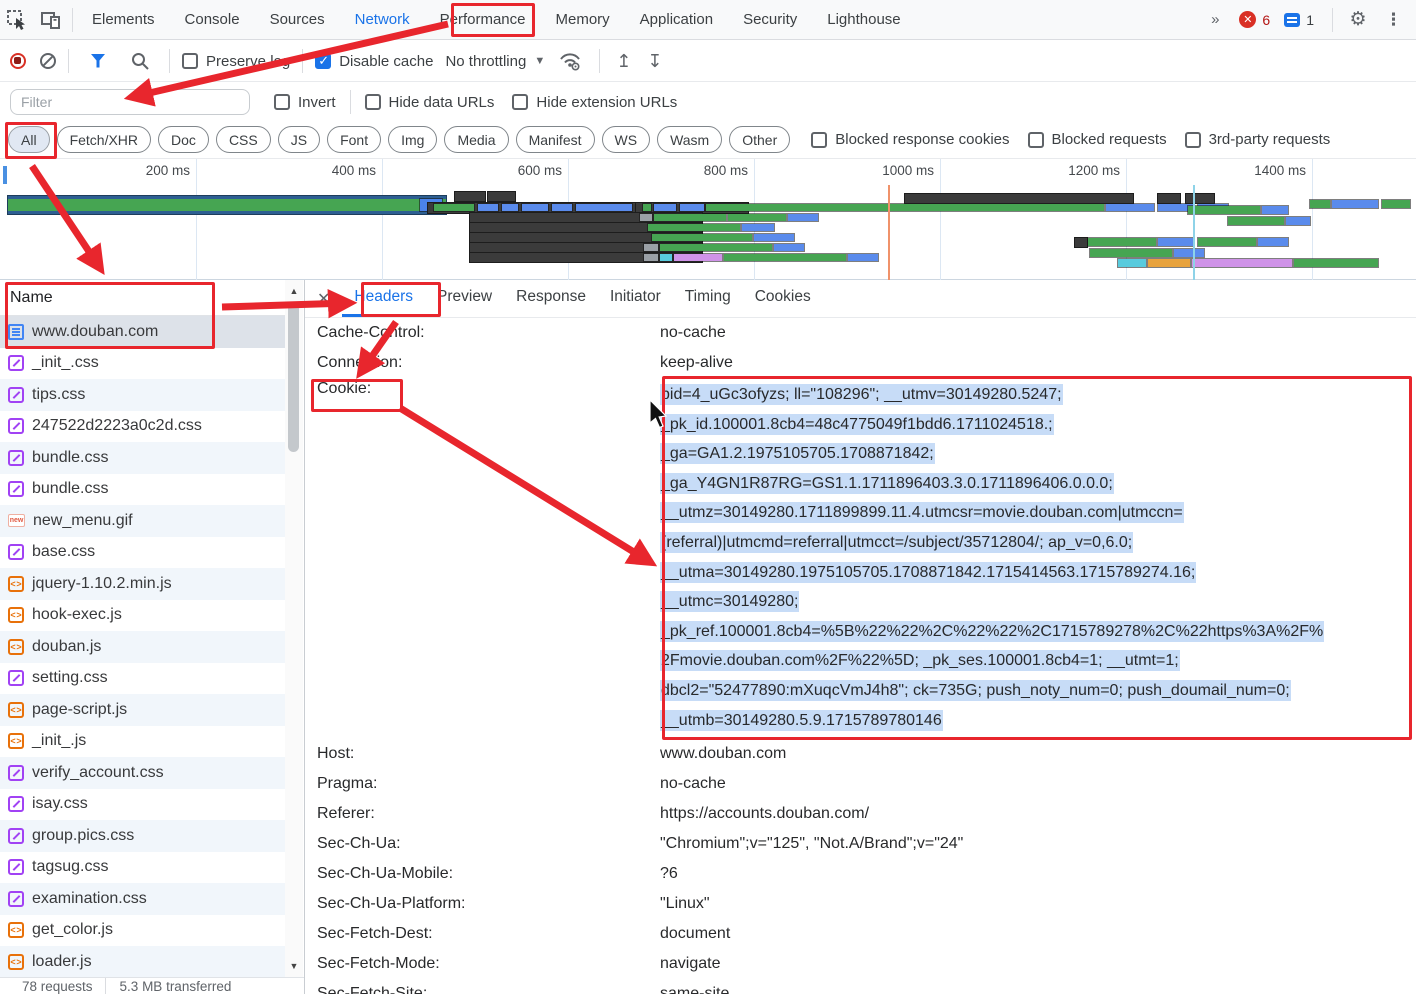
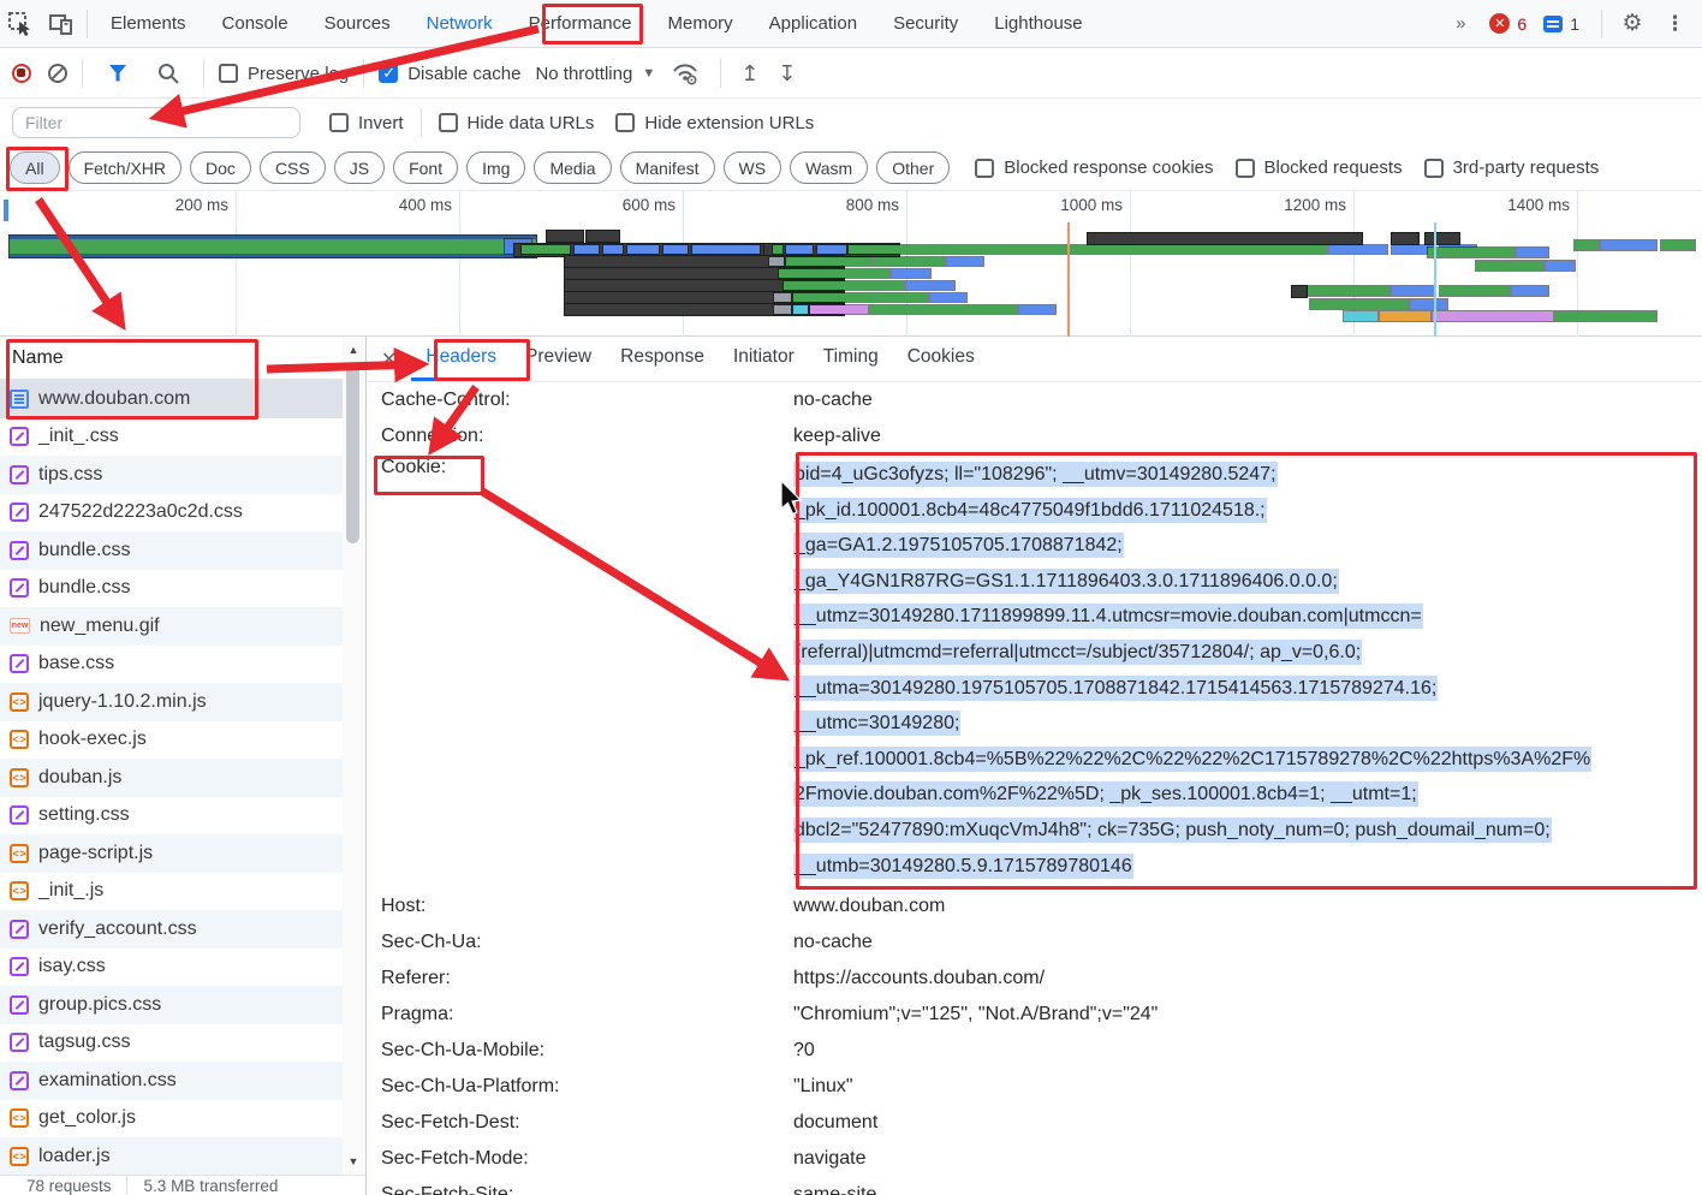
  Elements
  Console
  Sources
  Network
  Performance
  Memory
  Application
  Security
  Lighthouse
  »
  ✕
  6
  1
  ⚙
  ⋮
  Preserve l
  Disable cache
  No throttling
  ▼
  ↥
  ↧
  Filter
  Invert
  Hide data URLs
  Hide extension URLs
  All
  Fetch/XHR
  Doc
  CSS
  JS
  Font
  Img
  Media
  Manifest
  WS
  Wasm
  Other
  Blocked response cookies
  Blocked requests
  3rd-party requests
  200 ms
  400 ms
  600 ms
  800 ms
  1000 ms
  1200 ms
  1400 ms
  Name
  www.douban.com
  _init_.css
  tips.css
  247522d2223a0c2d.css
  bundle.css
  bundle.css
  new_menu.gif
  base.css
  < >
  jquery-1.10.2.min.js
  < >
  hook-exec.js
  < >
  douban.js
  setting.css
  < >
  page-script.js
  < >
  _init_.js
  verify_account.css
  isay.css
  group.pics.css
  tagsug.css
  examination.css
  < >
  get_color.js
  < >
  loader.js
  ▲
  ▼
  78 requests
  5.3 MB transferred
  ✕
  Headers
  Preview
  Response
  Initiator
  Timing
  Cookies
  Cache-Cntrol:
  no-cache
  Connetion:
  keep-alive
  Cookie:
  bid=4_uGc3ofyzs; ll="108296"; __utmv=30149280.5247;
  _pk_id.100001.8cb4=48c4775049f1bdd6.1711024518.;
  _ga=GA1.2.1975105705.1708871842;
  _ga_Y4GN1R87RG=GS1.1.1711896403.3.0.1711896406.0.0.0;
  __utmz=30149280.1711899899.11.4.utmcsr=movie.douban.com|utmccn=
  (referral)|utmcmd=referral|utmcct=/subject/35712804/; ap_v=0,6.0;
  __utma=30149280.1975105705.1708871842.1715414563.1715789274.16;
  __utmc=30149280;
  _pk_ref.100001.8cb4=%5B%22%22%2C%22%22%2C1715789278%2C%22https%3A%2F%
  2Fmovie.douban.com%2F%22%5D; _pk_ses.100001.8cb4=1; __utmt=1;
  dbcl2="52477890:mXuqcVmJ4h8"; ck=735G; push_noty_num=0; push_doumail_num=0;
  __utmb=30149280.5.9.1715789780146
  Host:
  www.douban.com
- Pragma:
+ Sec-Ch-Ua:
  no-cache
  Referer:
  https://accounts.douban.com/
- Sec-Ch-Ua:
+ Pragma:
  "Chromium";v="125", "Not.A/Brand";v="24"
  Sec-Ch-Ua-Mobile:
- ?6
+ ?0
  Sec-Ch-Ua-Platform:
  "Linux"
  Sec-Fetch-Dest:
  document
  Sec-Fetch-Mode:
  navigate
